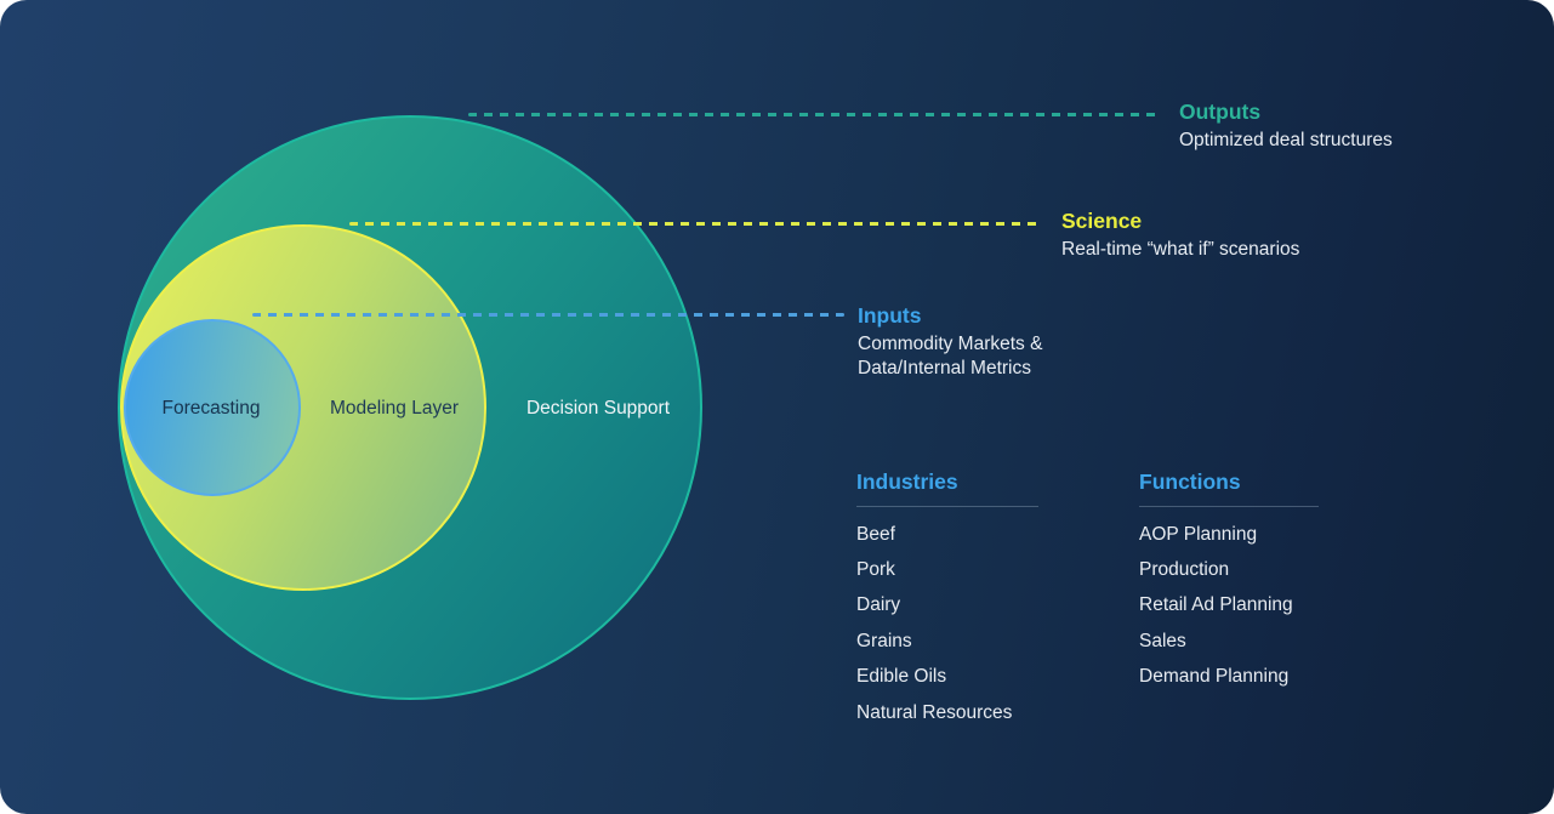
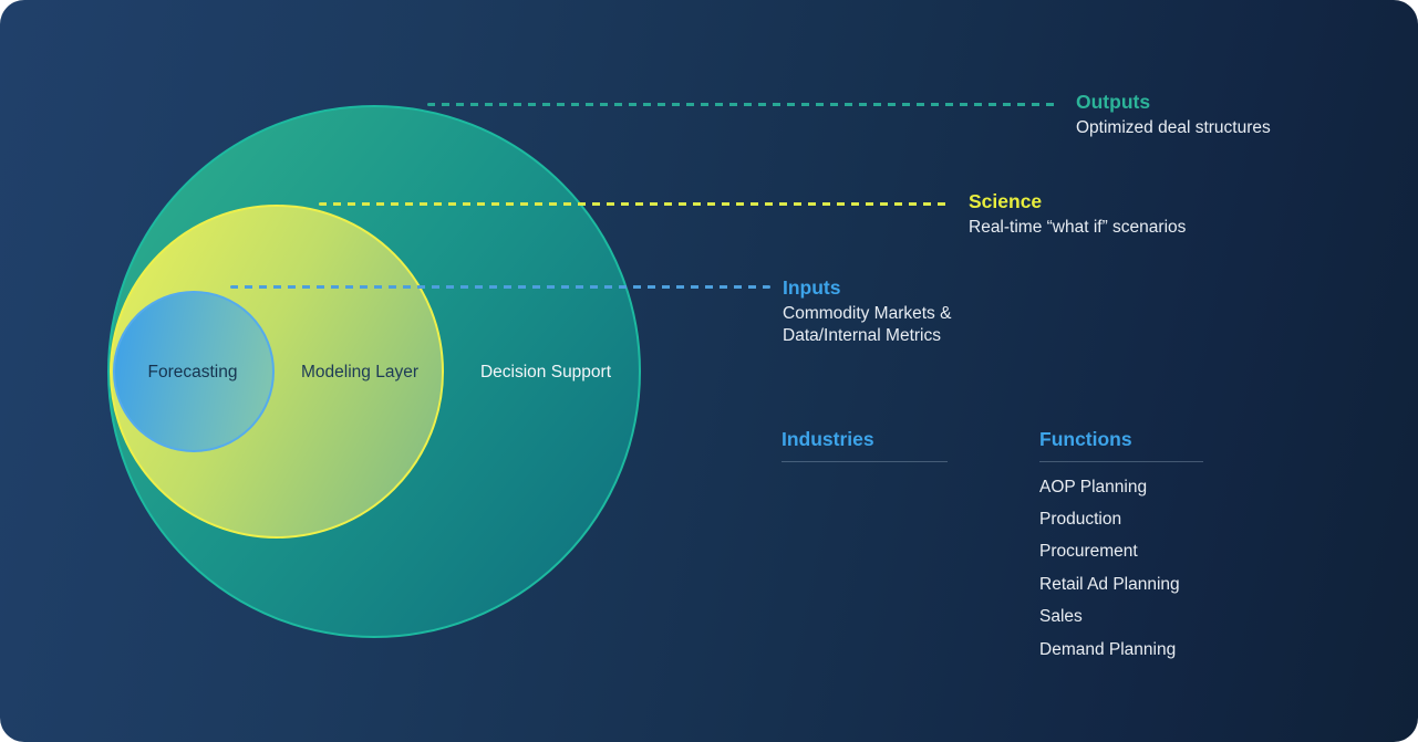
  Forecasting
  Modeling Layer
  Decision Support
  Outputs
  Optimized deal structures
  Science
  Real-time “what if” scenarios
  Inputs
  Commodity Markets &
  Data/Internal Metrics
  Industries
- Beef
- Pork
- Dairy
- Grains
- Edible Oils
- Natural Resources
  Functions
  AOP Planning
  Production
+ Procurement
  Retail Ad Planning
  Sales
  Demand Planning
